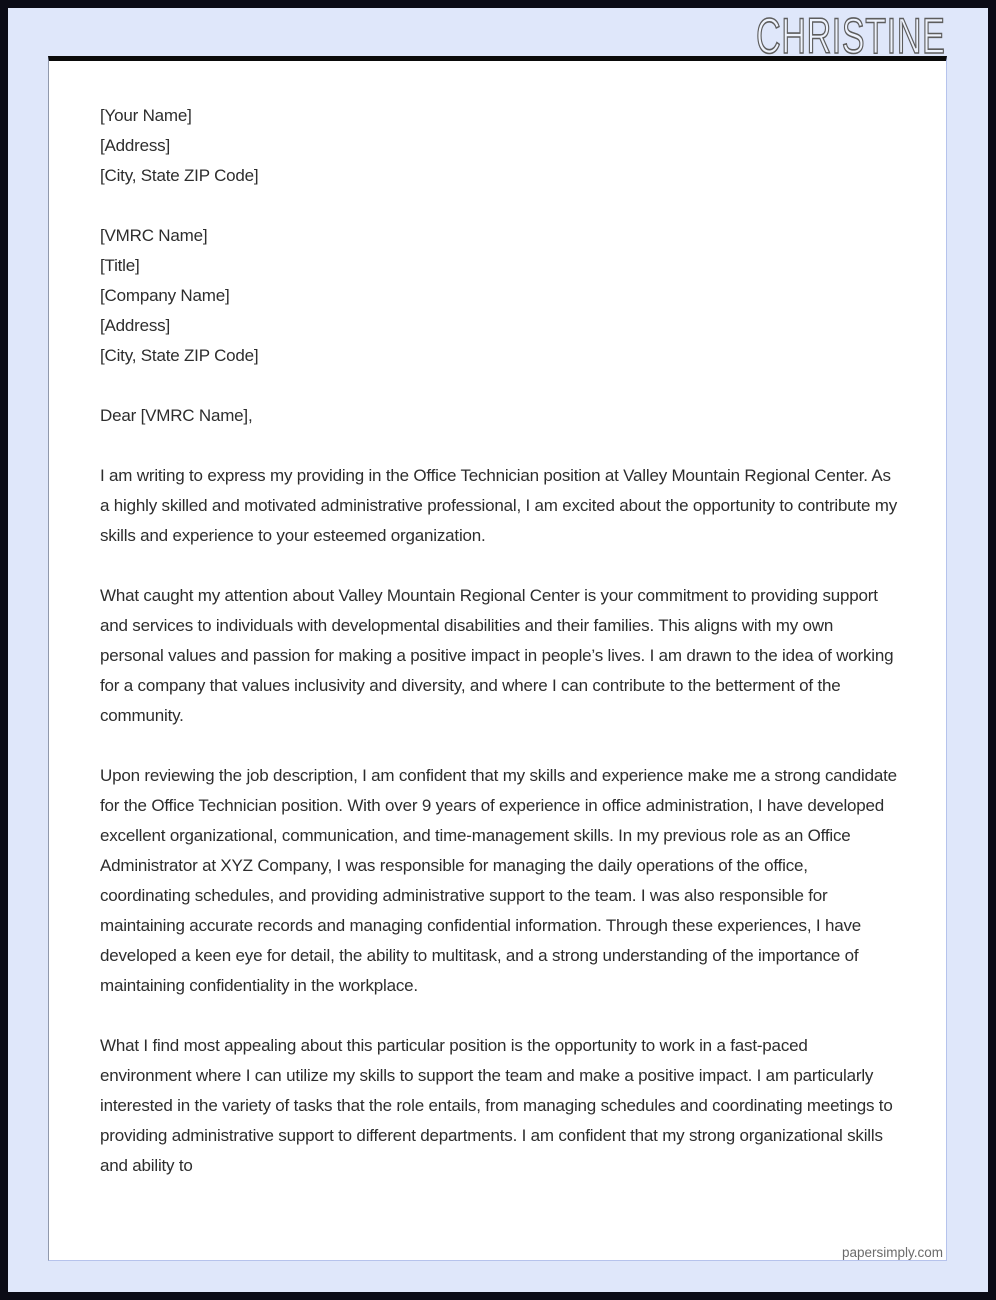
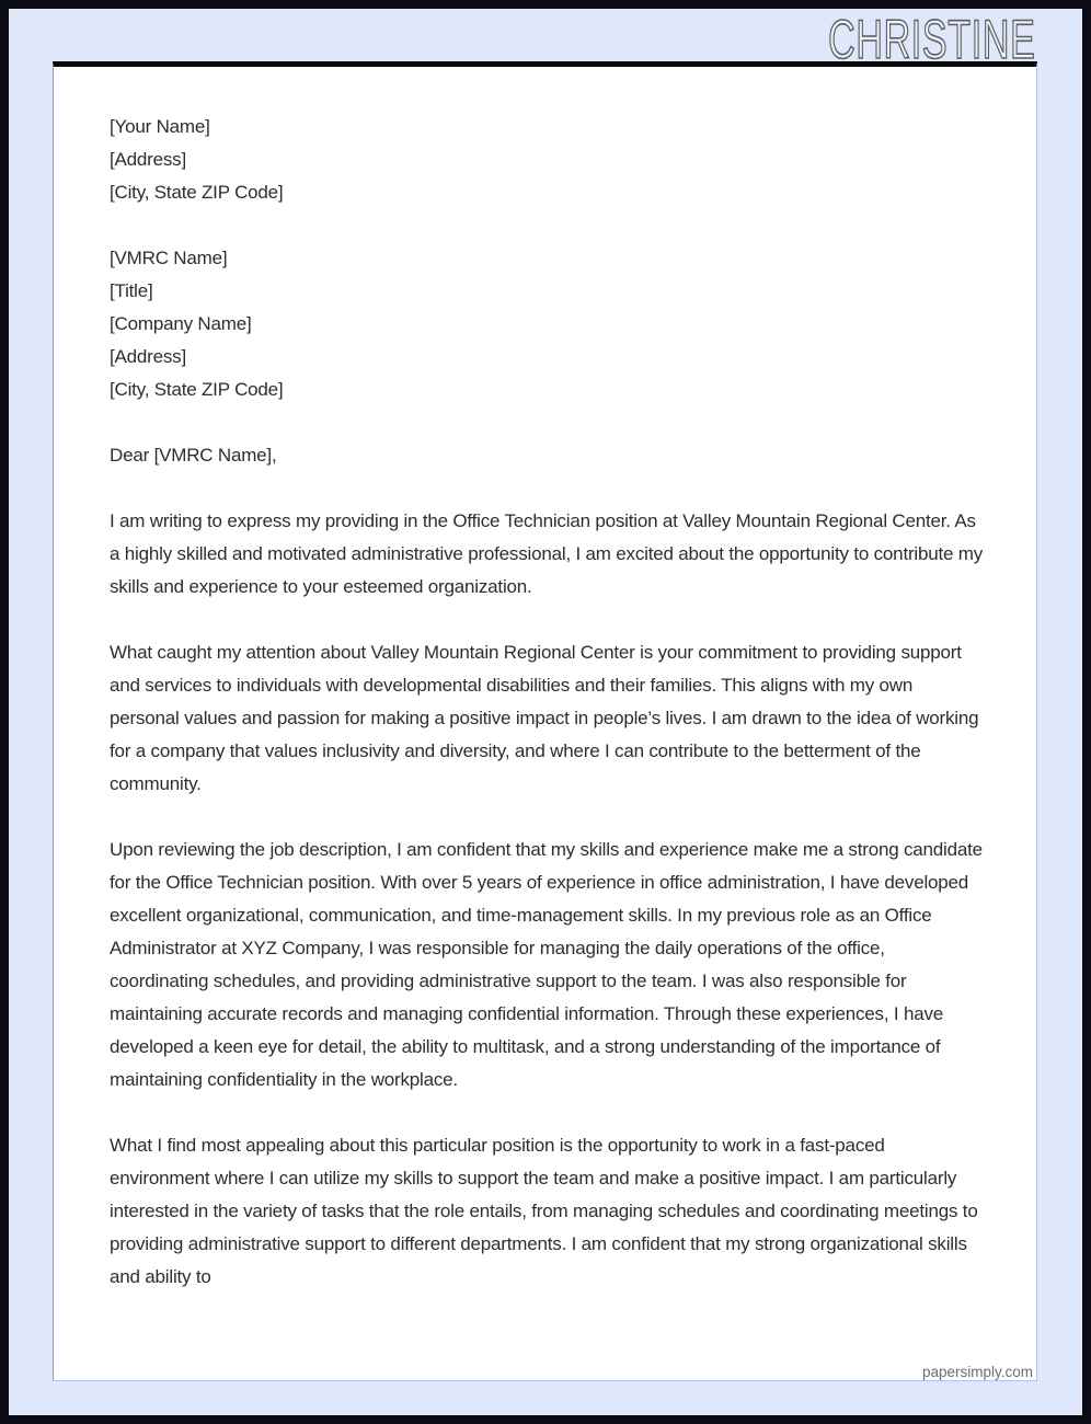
  CHRISTINE
  [Your Name]
  [Address]
  [City, State ZIP Code]
  [VMRC Name]
  [Title]
  [Company Name]
  [Address]
  [City, State ZIP Code]
  Dear [VMRC Name],
  I am writing to express my providing in the Office Technician position at Valley Mountain Regional Center. As a highly skilled and motivated administrative professional, I am excited about the opportunity to contribute my skills and experience to your esteemed organization.
  What caught my attention about Valley Mountain Regional Center is your commitment to providing support and services to individuals with developmental disabilities and their families. This aligns with my own personal values and passion for making a positive impact in people’s lives. I am drawn to the idea of working for a company that values inclusivity and diversity, and where I can contribute to the betterment of the community.
- Upon reviewing the job description, I am confident that my skills and experience make me a strong candidate for the Office Technician position. With over 9 years of experience in office administration, I have developed excellent organizational, communication, and time-management skills. In my previous role as an Office Administrator at XYZ Company, I was responsible for managing the daily operations of the office, coordinating schedules, and providing administrative support to the team. I was also responsible for maintaining accurate records and managing confidential information. Through these experiences, I have developed a keen eye for detail, the ability to multitask, and a strong understanding of the importance of maintaining confidentiality in the workplace.
+ Upon reviewing the job description, I am confident that my skills and experience make me a strong candidate for the Office Technician position. With over 5 years of experience in office administration, I have developed excellent organizational, communication, and time-management skills. In my previous role as an Office Administrator at XYZ Company, I was responsible for managing the daily operations of the office, coordinating schedules, and providing administrative support to the team. I was also responsible for maintaining accurate records and managing confidential information. Through these experiences, I have developed a keen eye for detail, the ability to multitask, and a strong understanding of the importance of maintaining confidentiality in the workplace.
  What I find most appealing about this particular position is the opportunity to work in a fast-paced environment where I can utilize my skills to support the team and make a positive impact. I am particularly interested in the variety of tasks that the role entails, from managing schedules and coordinating meetings to providing administrative support to different departments. I am confident that my strong organizational skills and ability to
  papersimply.com
